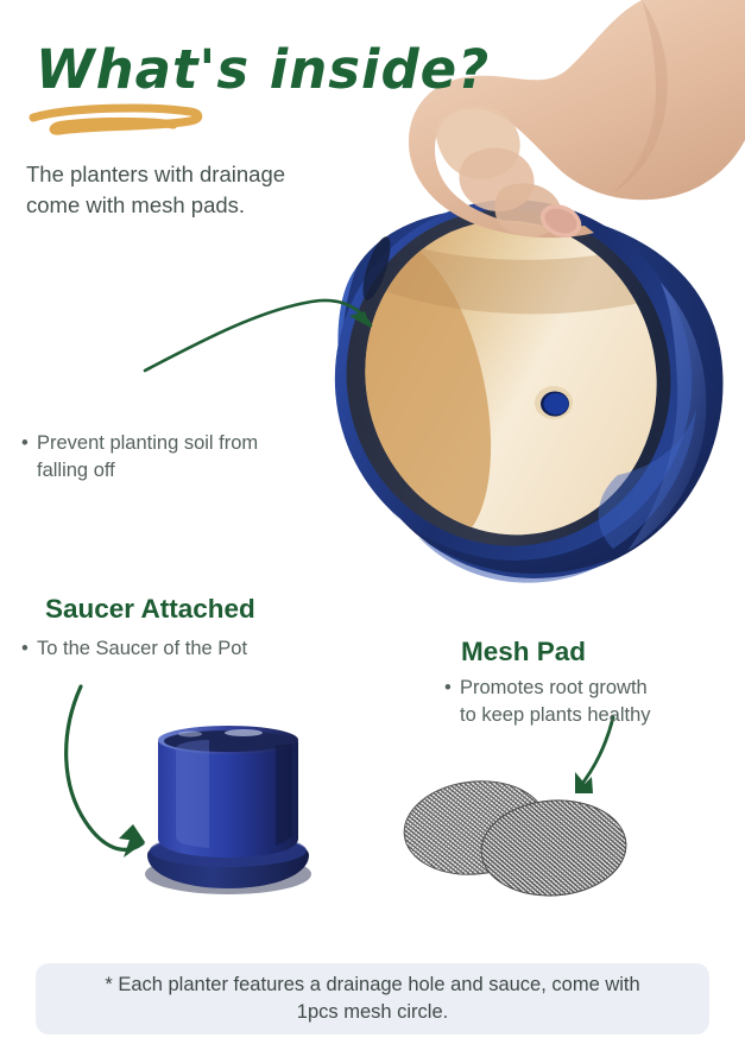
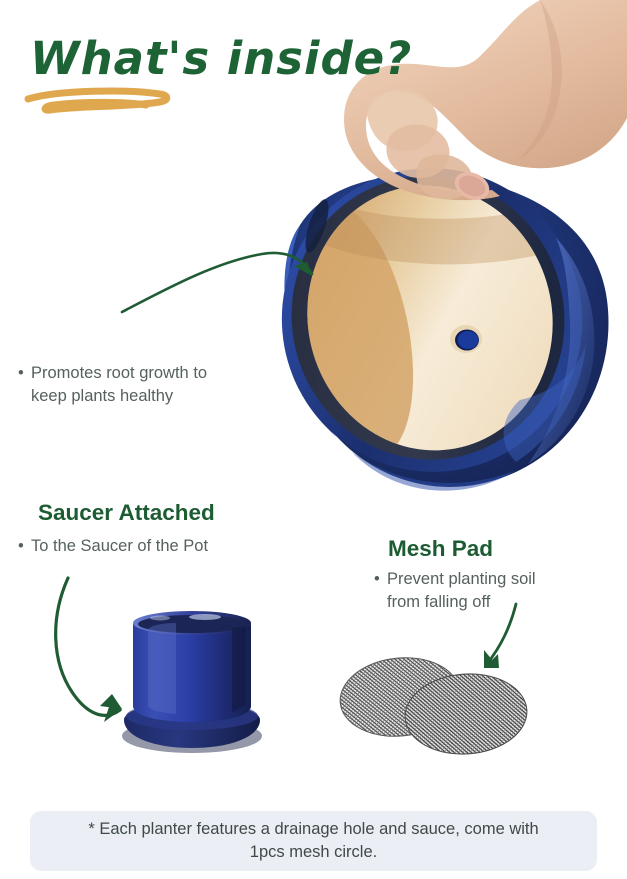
  What's inside?
- The planters with drainage come with mesh pads.
  •
- Prevent planting soil from falling off
+ Promotes root growth to keep plants healthy
  Saucer Attached
  •
  To the Saucer of the Pot
  Mesh Pad
  •
- Promotes root growth to keep plants healthy
+ Prevent planting soil from falling off
  * Each planter features a drainage hole and sauce, come with 1pcs mesh circle.
